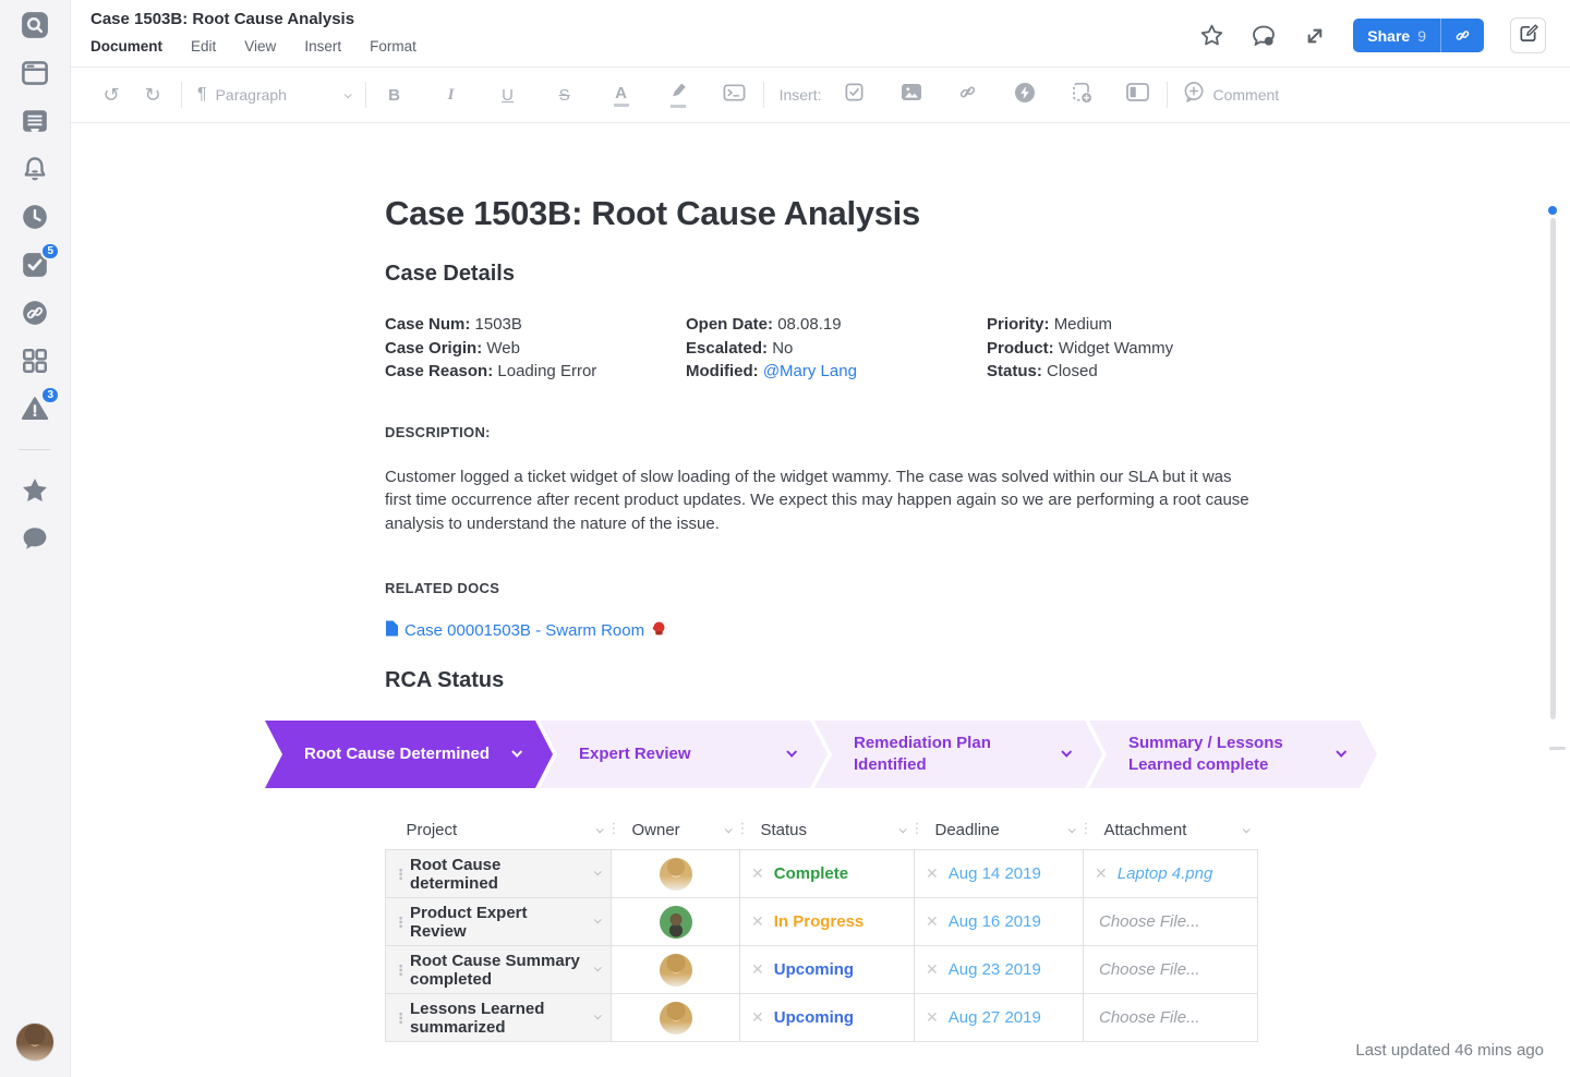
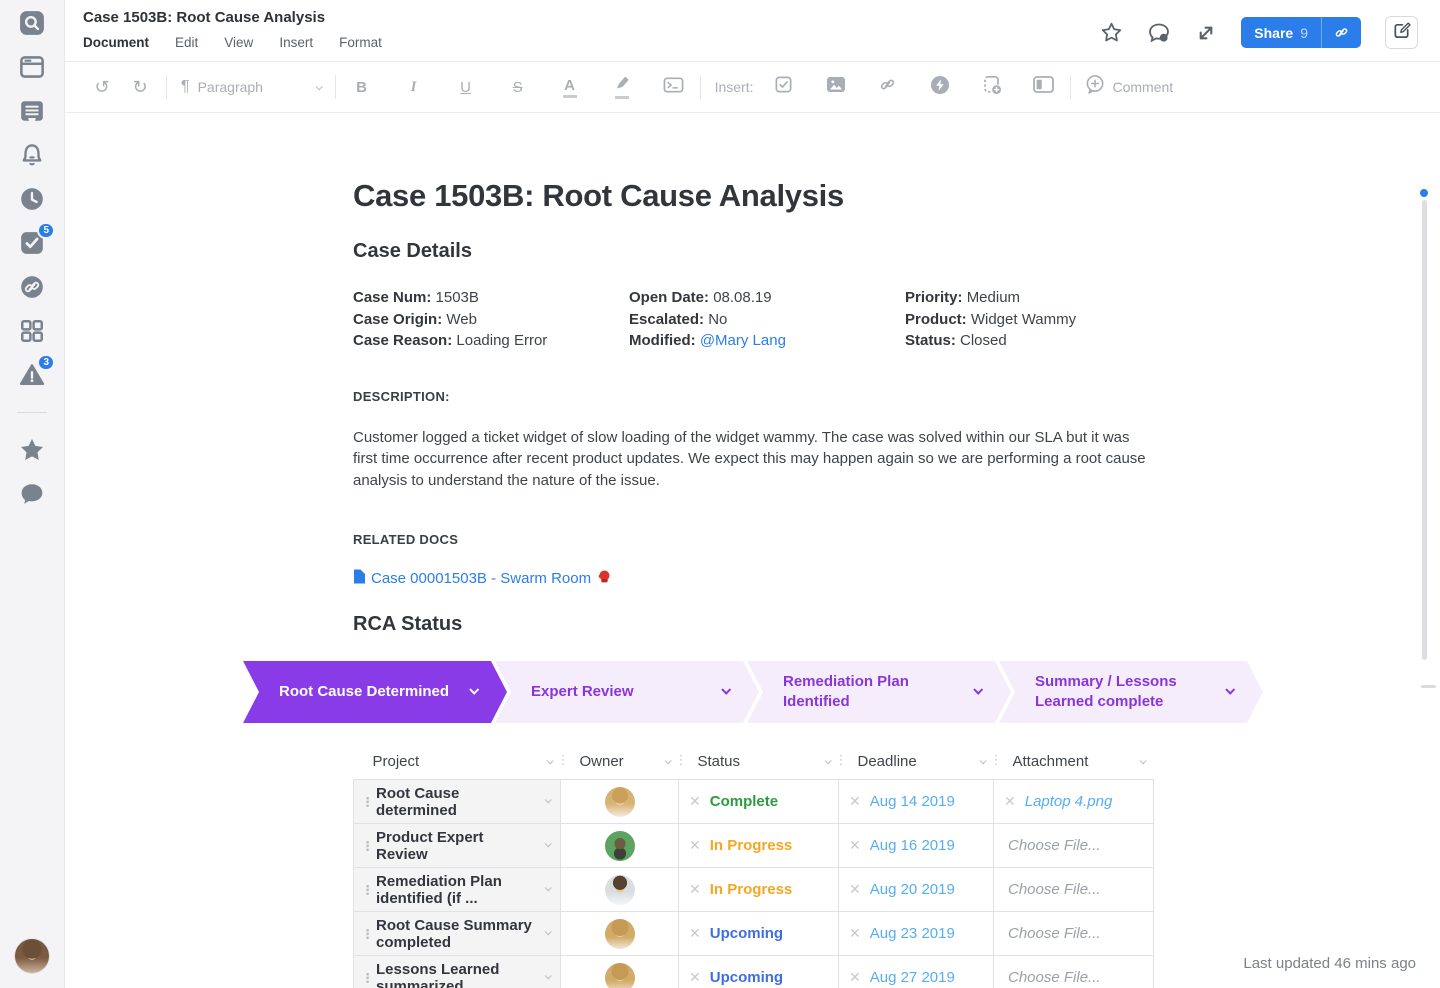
  5
  3
  Case 1503B: Root Cause Analysis
  Document
  Edit
  View
  Insert
  Format
  Share
  9
  ↺
  ↻
  ¶
  Paragraph
  B
  I
  U
  S
  A
  Insert:
  Comment
  Case 1503B: Root Cause Analysis
  Case Details
  Case Num 1503B
  Case Origin Web
  Case Reason Loading Error
  Open Date 08.08.19
  Escalated No
  Modified @Mary Lang
  Priority Medium
  Product Widget Wammy
  Status Closed
  DESCRIPTION:
  Customer logged a ticket widget of slow loading of the widget wammy. The case was solved within our SLA but it was first time occurrence after recent product updates. We expect this may happen again so we are performing a root cause analysis to understand the nature of the issue.
  RELATED DOCS
  Case 00001503B - Swarm Room
  RCA Status
  Root Cause Determined
  Expert Review
  Remediation Plan Identified
  Summary / Lessons Learned complete
  Project	⋮ Owner	⋮ Status	⋮ Deadline	⋮ Attachment
  ⋮Root Cause determined		✕ Complete	✕ Aug 14 2019	✕ Laptop 4.png
  ⋮Product Expert Review		✕ In Progress	✕ Aug 16 2019	Choose File...
+ ⋮Remediation Plan identified (if ...		✕ In Progress	✕ Aug 20 2019	Choose File...
  ⋮Root Cause Summary completed		✕ Upcoming	✕ Aug 23 2019	Choose File...
  ⋮Lessons Learned summarized		✕ Upcoming	✕ Aug 27 2019	Choose File...
  Last updated 46 mins ago
